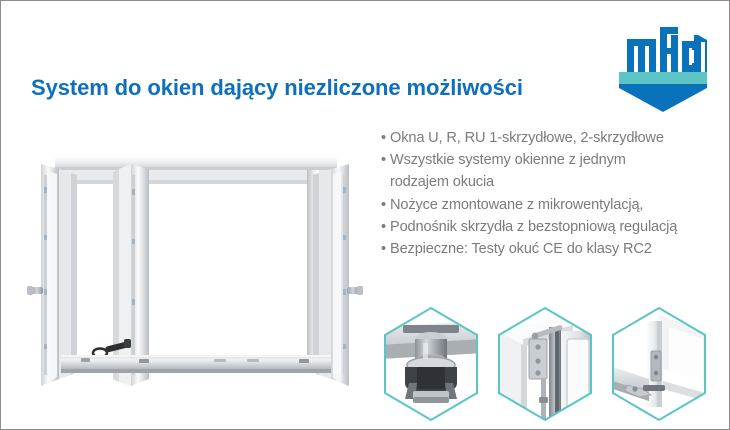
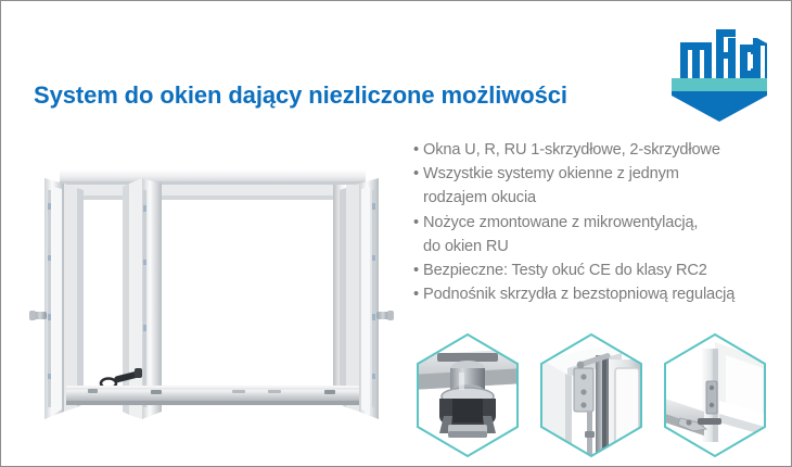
  System do okien dający niezliczone możliwości
  •
  Okna U, R, RU 1-skrzydłowe, 2-skrzydłowe
  •
  Wszystkie systemy okienne z jednym
  rodzajem okucia
  •
  Nożyce zmontowane z mikrowentylacją,
+ do okien RU
  •
- Podnośnik skrzydła z bezstopniową regulacją
+ Bezpieczne: Testy okuć CE do klasy RC2
  •
- Bezpieczne: Testy okuć CE do klasy RC2
+ Podnośnik skrzydła z bezstopniową regulacją
